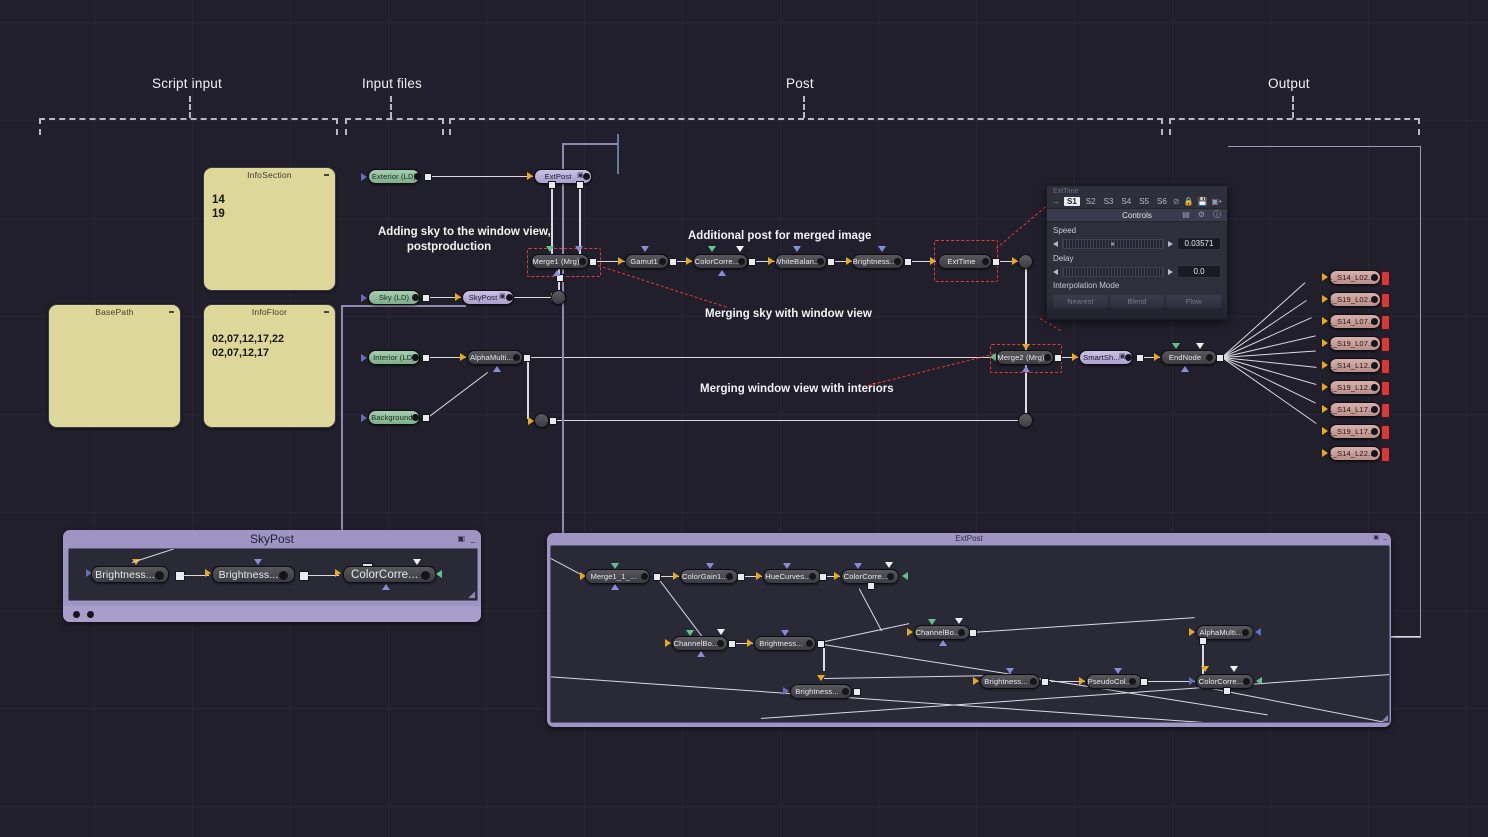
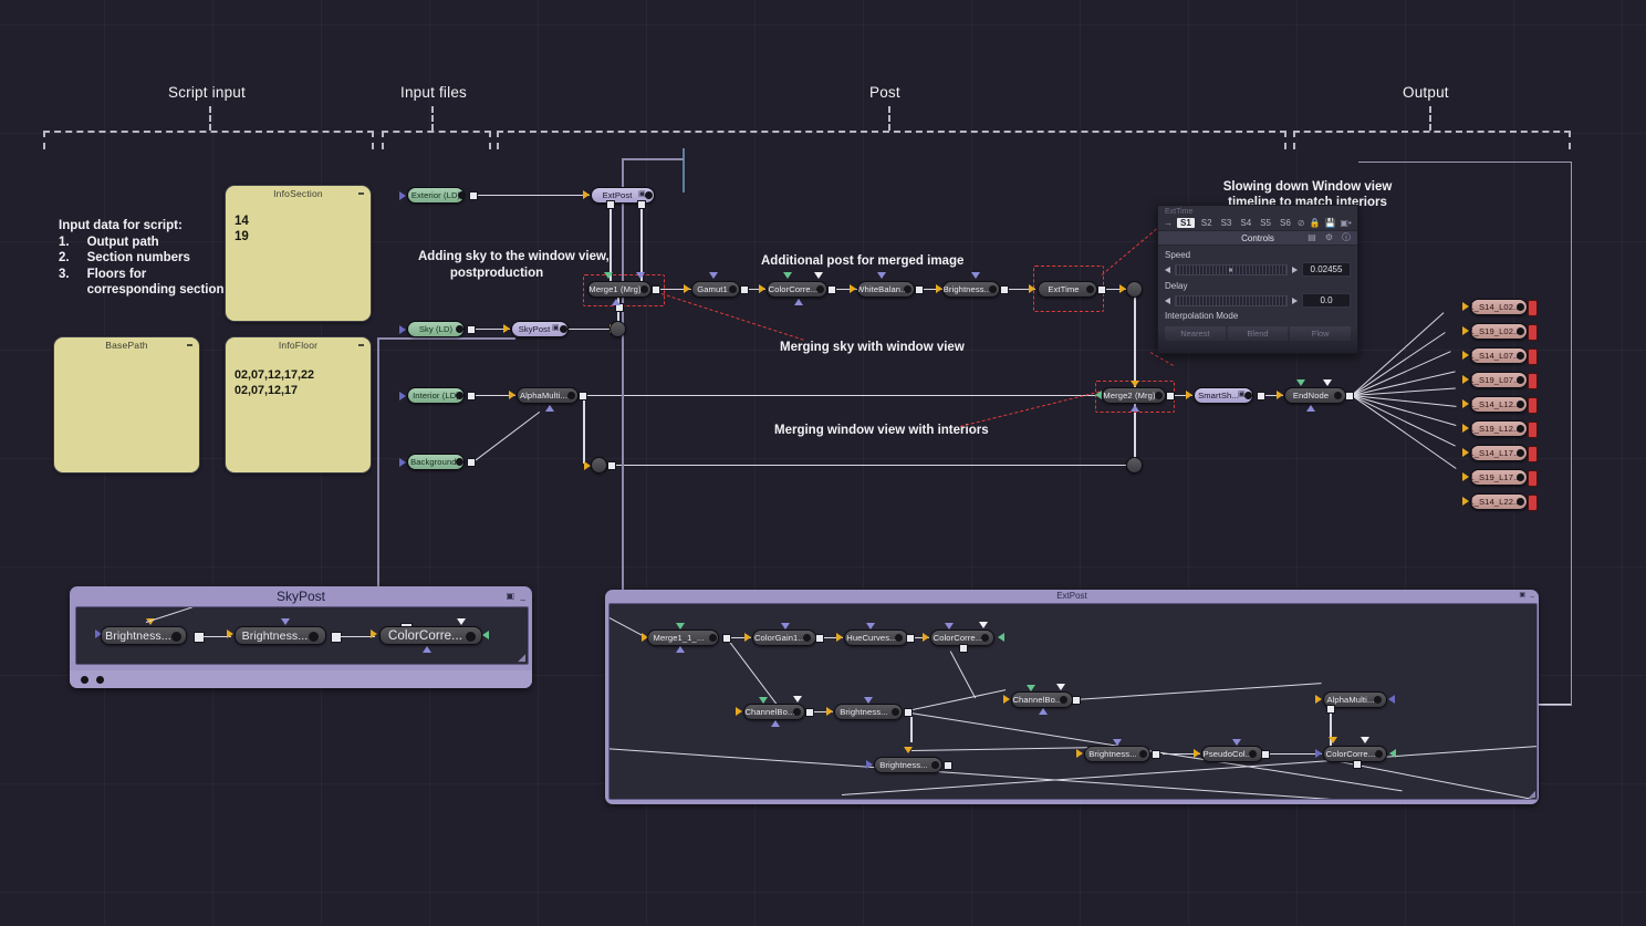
  Script input
  Input files
  Post
  Output
+ Input data for script:
+ 1. Output path
+ 2. Section numbers
+ 3. Floors for
+ corresponding section
  InfoSection
  14
  19
  BasePath
  InfoFloor
  02,07,12,17,22
  02,07,12,17
  Adding sky to the window view,
  postproduction
  Additional post for merged image
  Merging sky with window view
  Merging window view with interiors
+ Slowing down Window view
+ timeline to match interiors
  Exterior (LD
  Sky (LD)
  Interior (LD
  Background
  ExtPost
  SkyPost
  Merge1 (Mrg
  Gamut1
  ColorCorre..
  WhiteBalan.
  Brightness..
  ExtTime
  AlphaMulti...
  Merge2 (Mrg
  SmartSh...
  EndNode
  1_S14_L02.
  1_S19_L02.
  1_S14_L07.
  1_S19_L07.
  1_S14_L12.
  1_S19_L12.
  1_S14_L17.
  1_S19_L17.
  1_S14_L22.
  →
  S1
  S2
  S3
  S4
  S5
  S6
  ⊘
  🔒
  💾
  ▣•
  Controls
  ▤
  ⚙
  ⓘ
  Speed
- 0.03571
+ 0.02455
  Delay
  0.0
  Interpolation Mode
  SkyPost
  ▣
  _
  Brightness...
  Brightness...
  ColorCorre...
  ◢
  ExtPost
  Merge1_1_...
  ColorGain1..
  HueCurves..
  ColorCorre..
  ChannelBo..
  Brightness...
  ChannelBo.
  AlphaMulti..
  Brightness...
  PseudoCol.
  ColorCorre..
  Brightness...
  ◢
